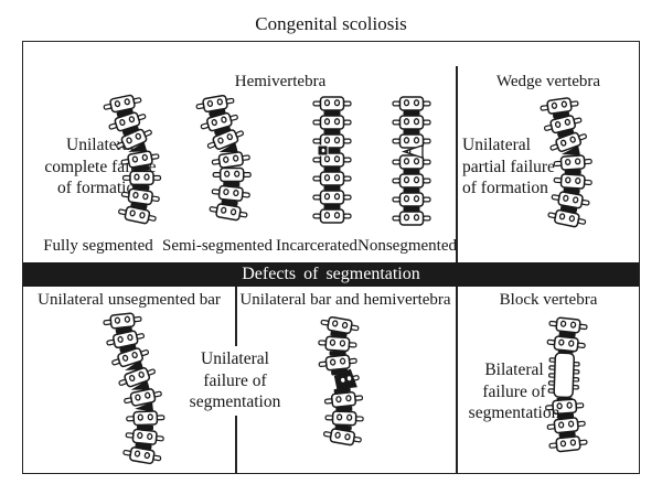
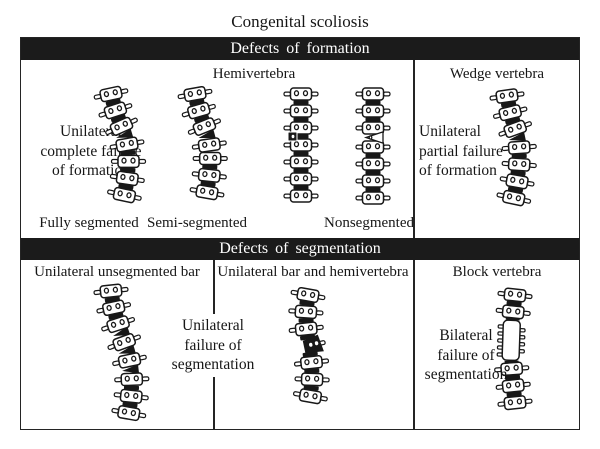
  Congenital scoliosis
+ Defects of formation
  Hemivertebra
  Wedge vertebra
  Unilate
  complete faie
  of formatio
  Unilateral
  partial failure
  of formation
  Fully segmented
  Semi-segmented
- Incarcerated
  Nonsegmented
  Defects of segmentation
  Unilateral unsegmented bar
  Unilateral bar and hemivertebra
  Block vertebra
  Unilateral
  failure of
  segmentation
  Bilateral
  failure of
  segmentation
